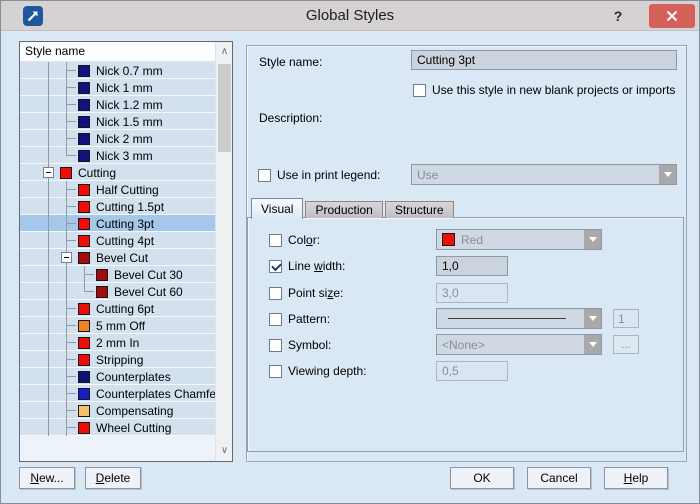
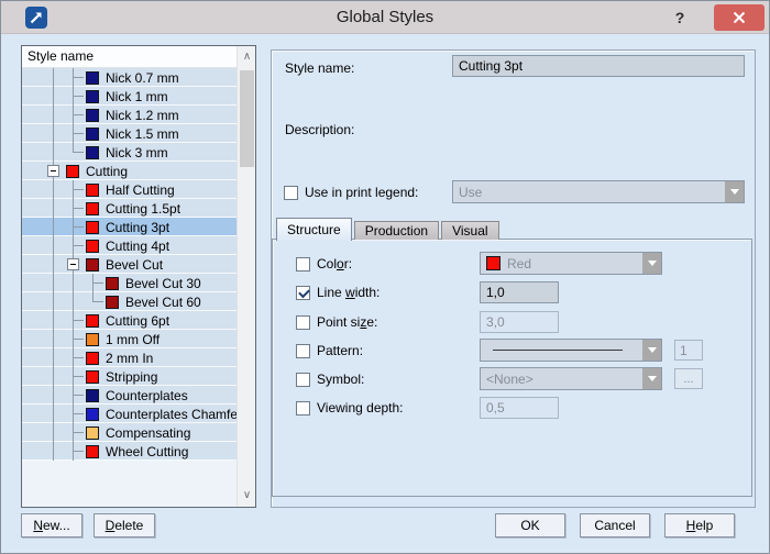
  Global Styles
  ?
  Style name
  Nick 0.7 mm
  Nick 1 mm
  Nick 1.2 mm
  Nick 1.5 mm
- Nick 2 mm
  Nick 3 mm
  Cutting
  Half Cutting
  Cutting 1.5pt
  Cutting 3pt
  Cutting 4pt
  Bevel Cut
  Bevel Cut 30
  Bevel Cut 60
  Cutting 6pt
- 5 mm Off
+ 1 mm Off
  2 mm In
  Stripping
  Counterplates
  Counterplates Chamfe
  Compensating
  Wheel Cutting
  ∧
  ∨
  Style name:
  Cutting 3pt
- Use this style in new blank projects or imports
  Description:
  Use in print legend:
  Use
- Visual
+ Structure
  Production
- Structure
+ Visual
  Color:
  Red
  Line width:
  1,0
  Point size:
  3,0
  Pattern:
  1
  Symbol:
  <None>
  ...
  Viewing depth:
  0,5
  N
  ew...
  D
  elete
  OK
  Cancel
  H
  elp
